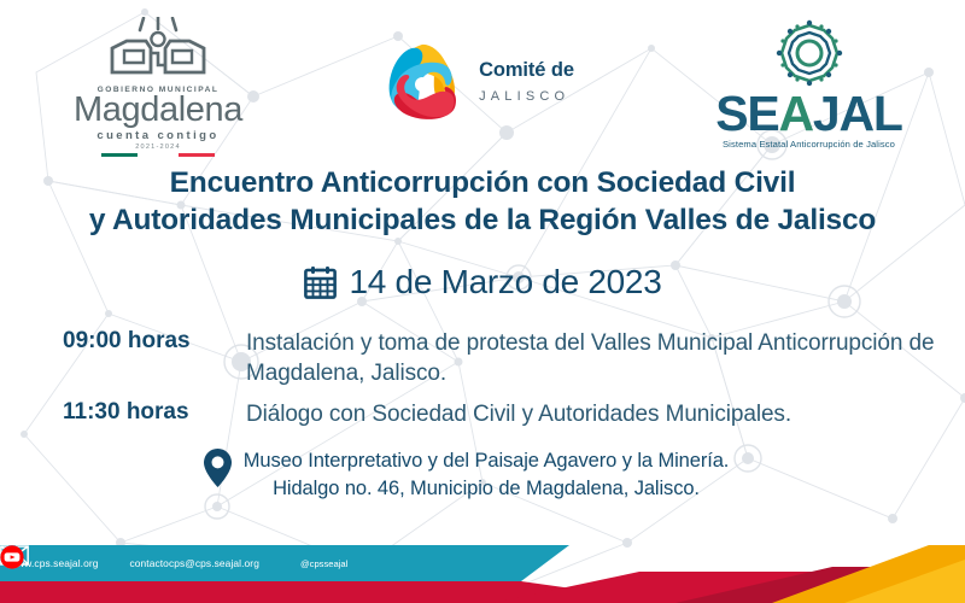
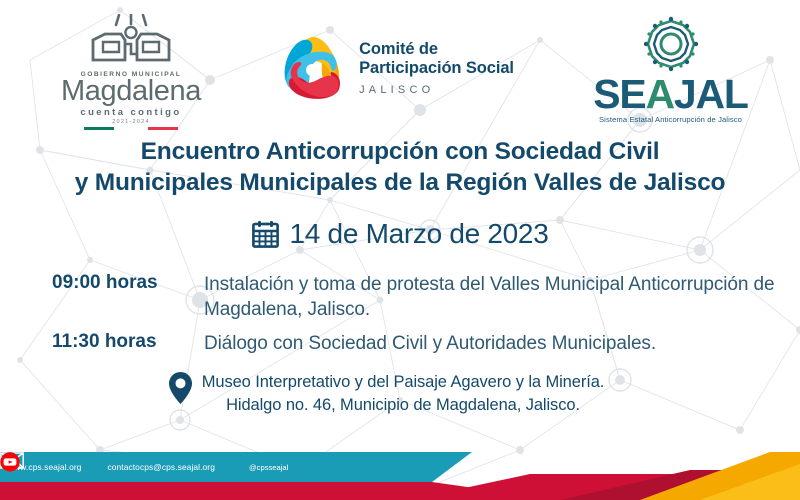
  Magdalena
  cuenta contigo
  Comité de
+ Participación Social
  JALISCO
  SEAJAL
  Sistema Estatal Anticorrupción de Jalisco
  Encuentro Anticorrupción con Sociedad Civil
- y Autoridades Municipales de la Región Valles de Jalisco
+ y Municipales Municipales de la Región Valles de Jalisco
  14 de Marzo de 2023
  09:00 horas
  Instalación y toma de protesta del Valles Municipal Anticorrupción de Magdalena, Jalisco.
  11:30 horas
  Diálogo con Sociedad Civil y Autoridades Municipales.
  Museo Interpretativo y del Paisaje Agavero y la Minería.
  Hidalgo no. 46, Municipio de Magdalena, Jalisco.
  .cps.seajal.org
  contactocps@cps.seajal.org
  @cpsseajal
